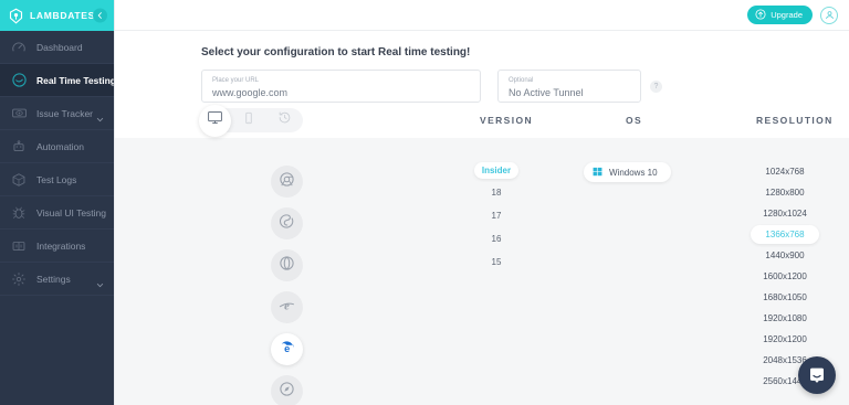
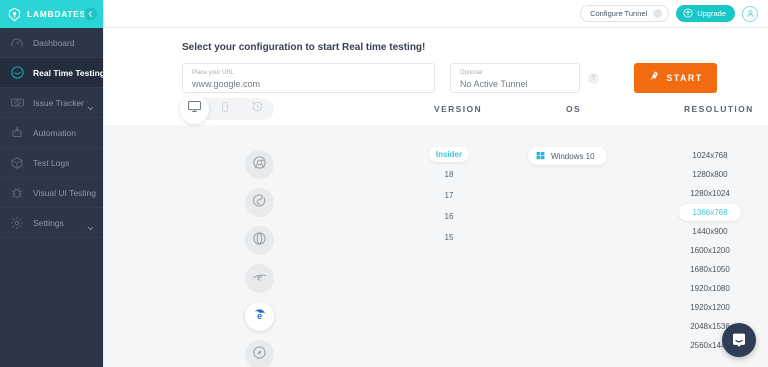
  LAMBDATES
  Dashboard
  Real Time Testin
  Issue Tracker
  Automation
  Test Logs
  Visual UI Testing
- Integrations
  Settings
+ Configure Tunnel
  Upgrade
  Select your configuration to start Real time testing!
  www.google.com
  No Active Tunnel
+ START
  VERSION
  OS
  RESOLUTION
  e
  e
  Insider
  18
  17
  16
  15
  Windows 10
  1024x768
  1280x800
  1280x1024
  1366x768
  1440x900
  1600x1200
  1680x1050
  1920x1080
  1920x1200
  2048x153
  2560x14
